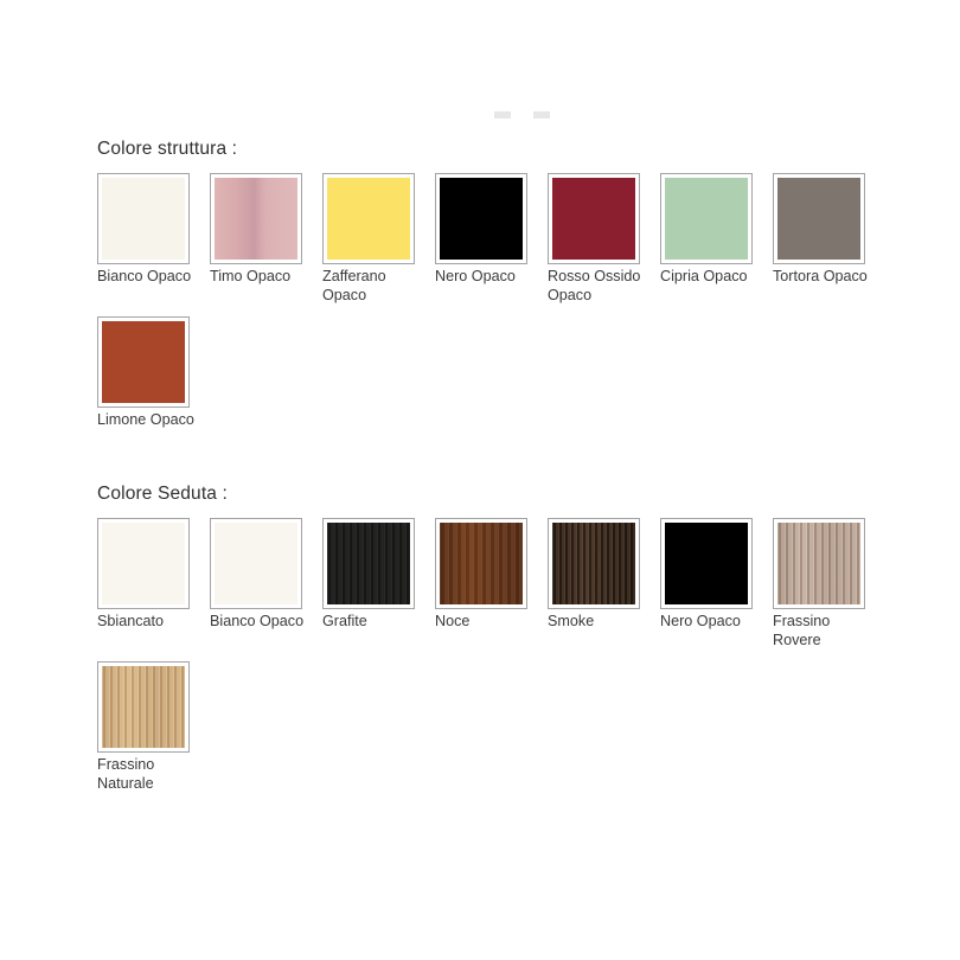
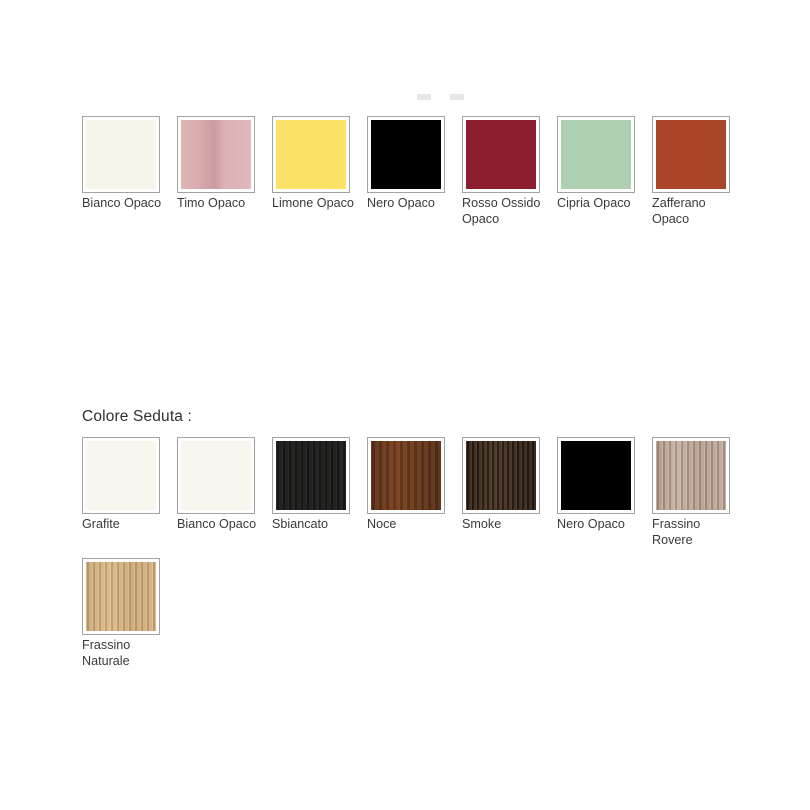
- Colore struttura :
  Bianco Opaco
  Timo Opaco
- Zafferano Opaco
+ Limone Opaco
  Nero Opaco
  Rosso Ossido Opaco
  Cipria Opaco
- Tortora Opaco
- Limone Opaco
+ Zafferano Opaco
  Colore Seduta :
- Sbiancato
+ Grafite
  Bianco Opaco
- Grafite
+ Sbiancato
  Noce
  Smoke
  Nero Opaco
  Frassino Rovere
  Frassino Naturale
